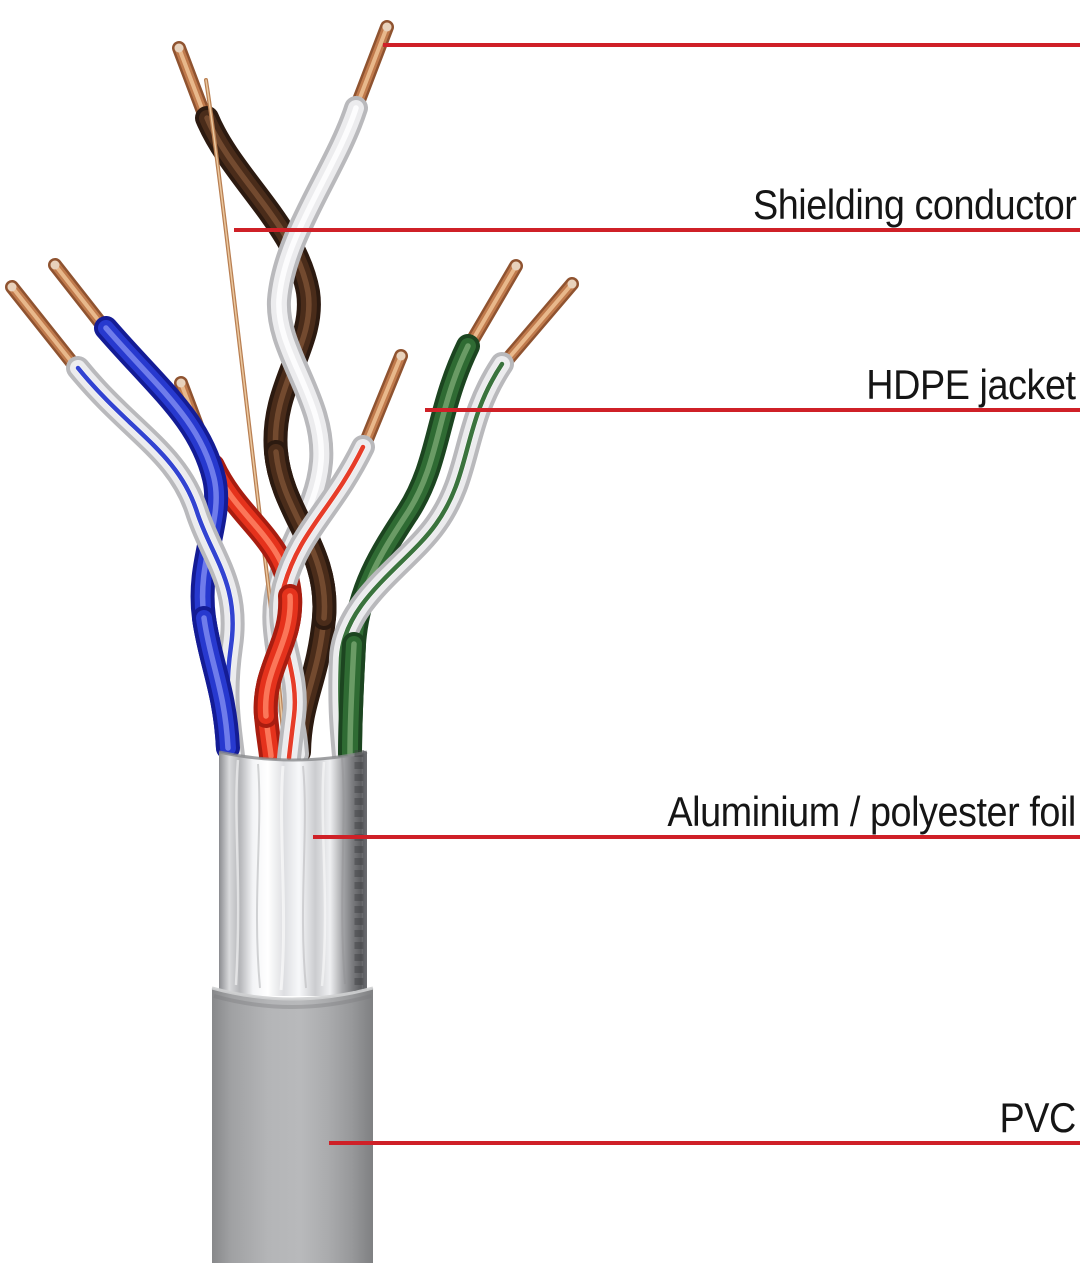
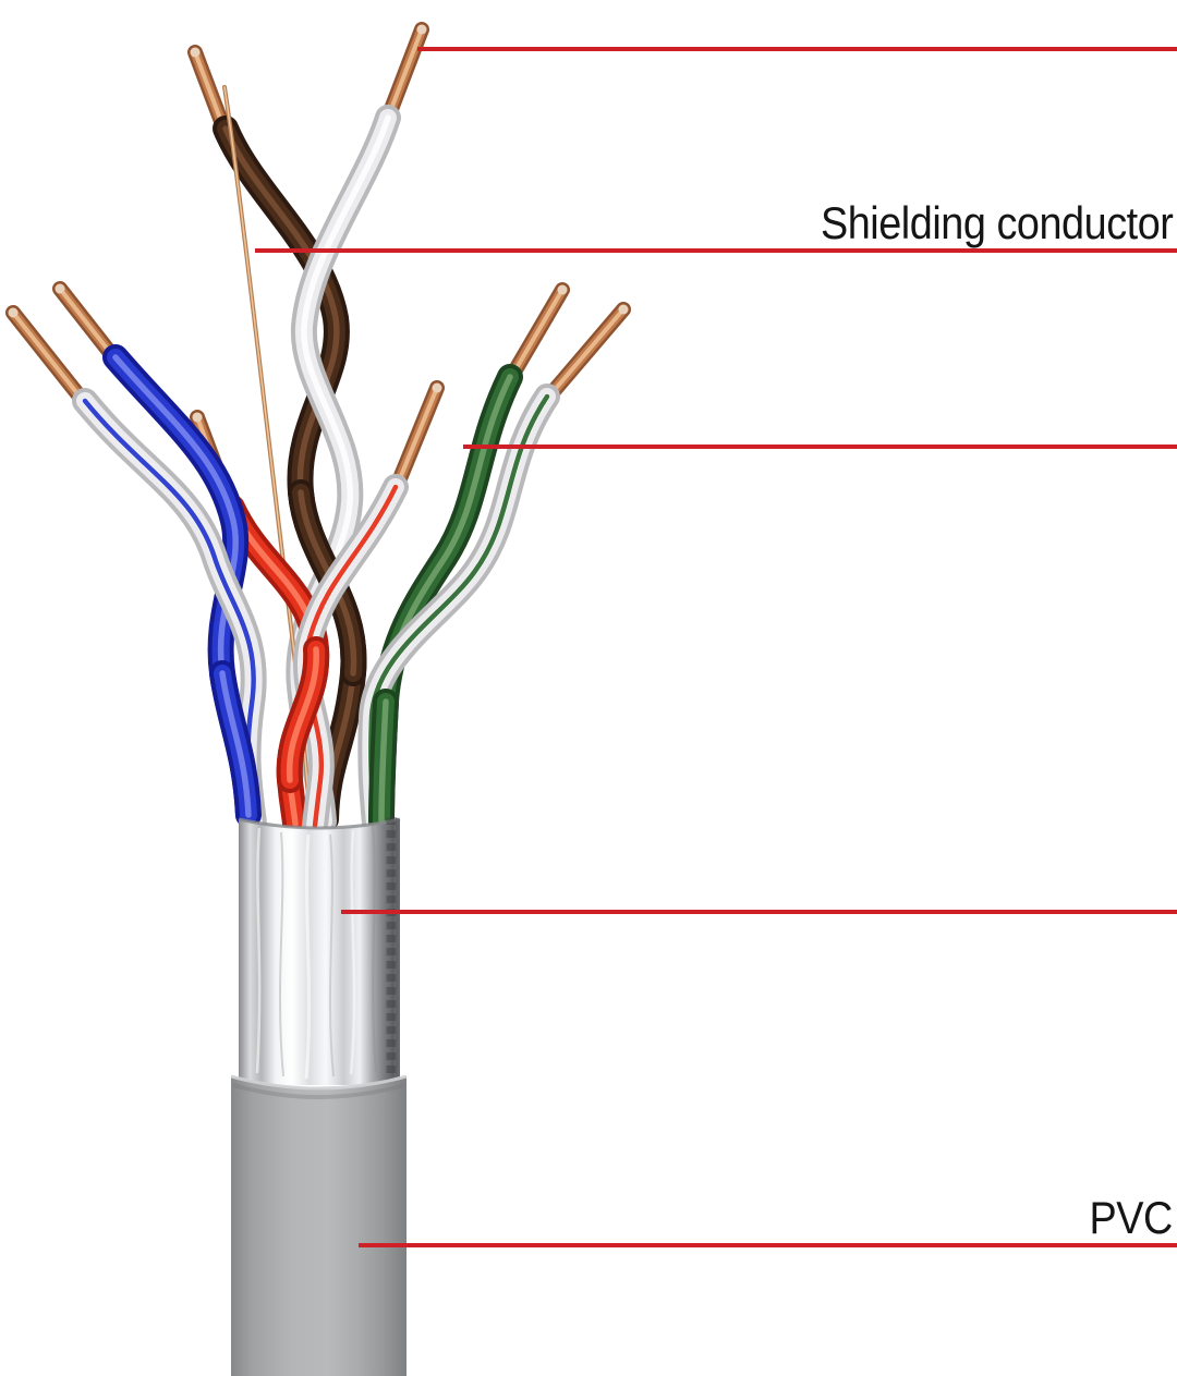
  Shielding conductor
- HDPE jacket
- Aluminium / polyester foil
  PVC
